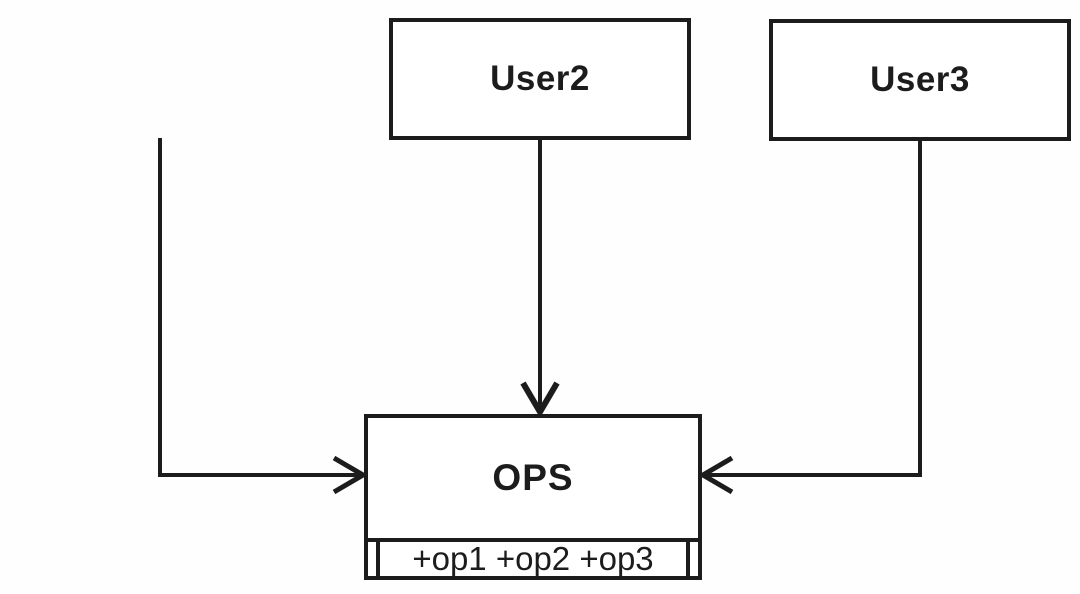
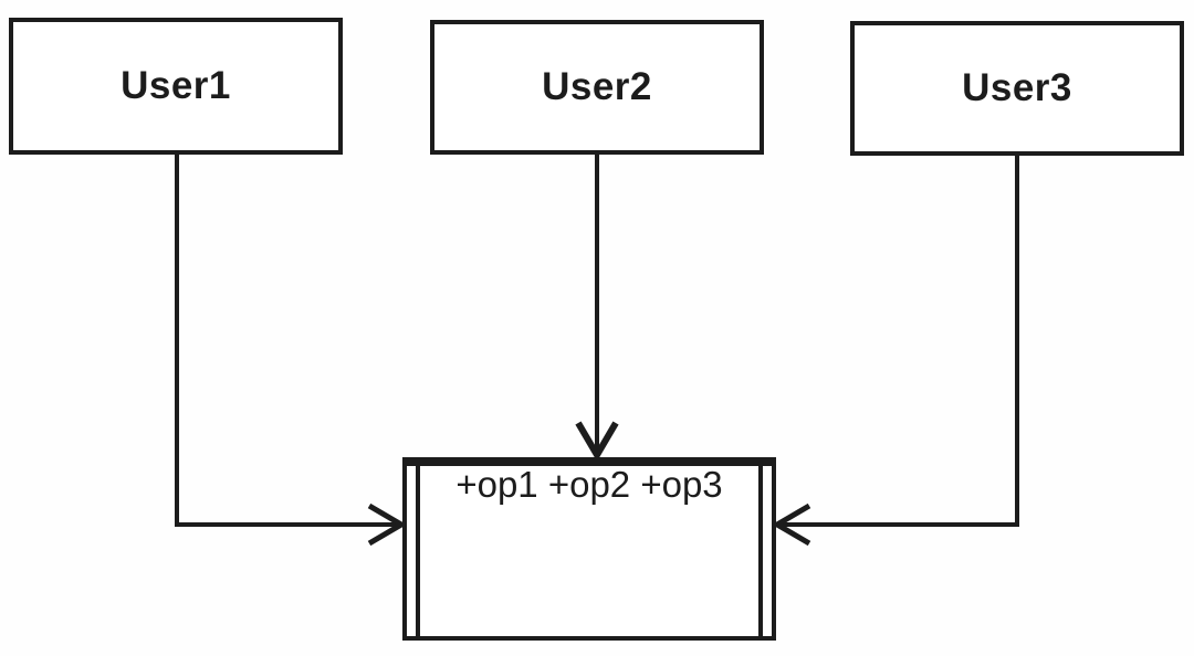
+ User1
  User2
  User3
- OPS
  +op1 +op2 +op3
